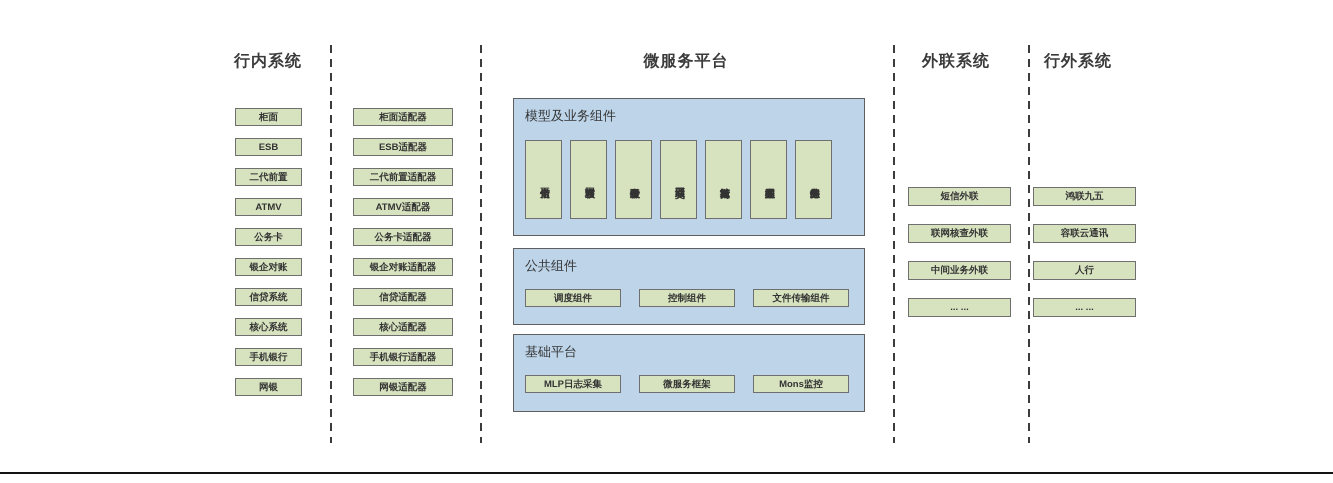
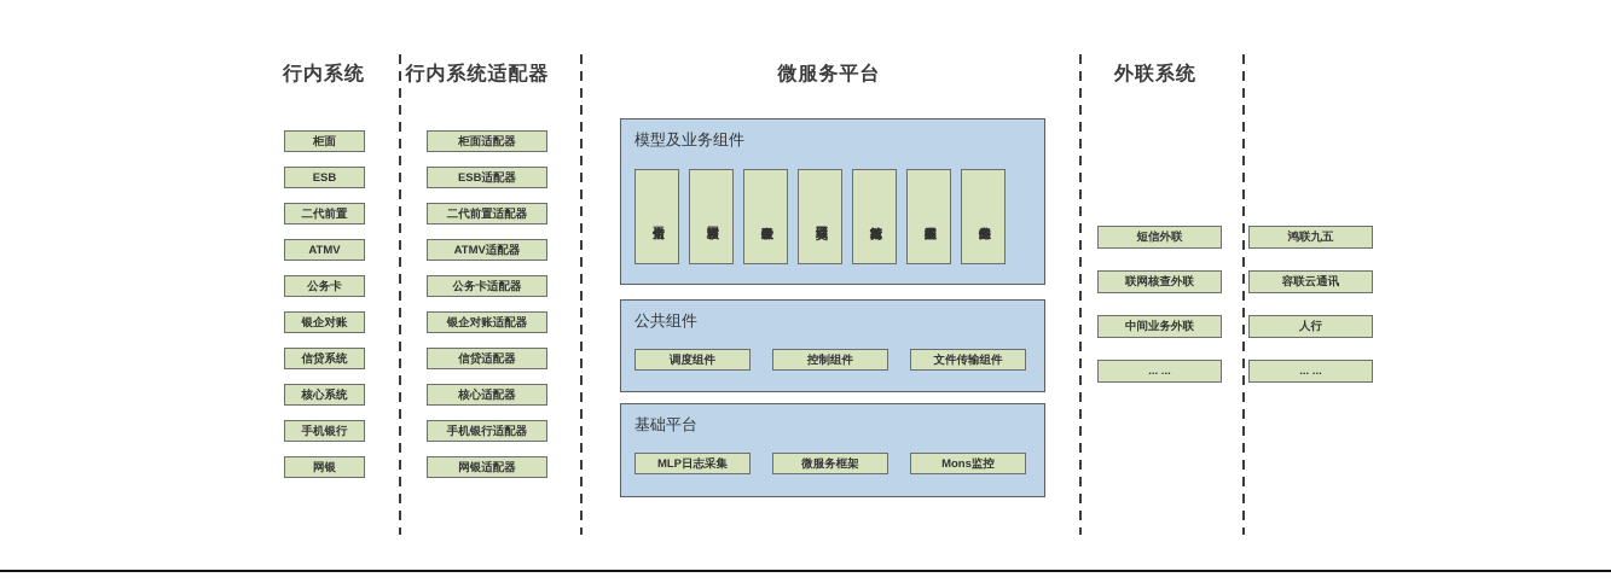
  行内系统
+ 行内系统适配器
  微服务平台
  外联系统
- 行外系统
  柜面
  ESB
  二代前置
  ATMV
  公务卡
  银企对账
  信贷系统
  核心系统
  手机银行
  网银
  柜面适配器
  ESB适配器
  二代前置适配器
  ATMV适配器
  公务卡适配器
  银企对账适配器
  信贷适配器
  核心适配器
  手机银行适配器
  网银适配器
  模型及业务组件
  公共组件
  调度组件
  控制组件
  文件传输组件
  基础平台
  MLP日志采集
  微服务框架
  Mons监控
  短信外联
  联网核查外联
  中间业务外联
  ... ...
  鸿联九五
  容联云通讯
  人行
  ... ...
